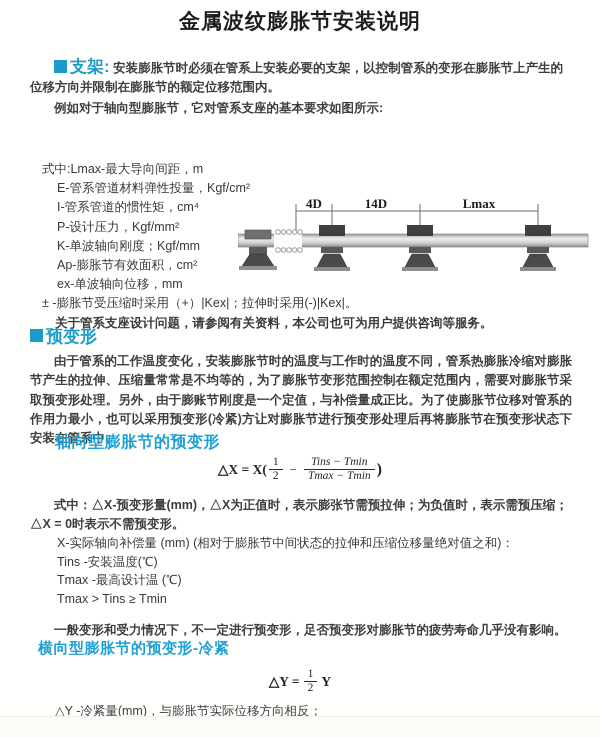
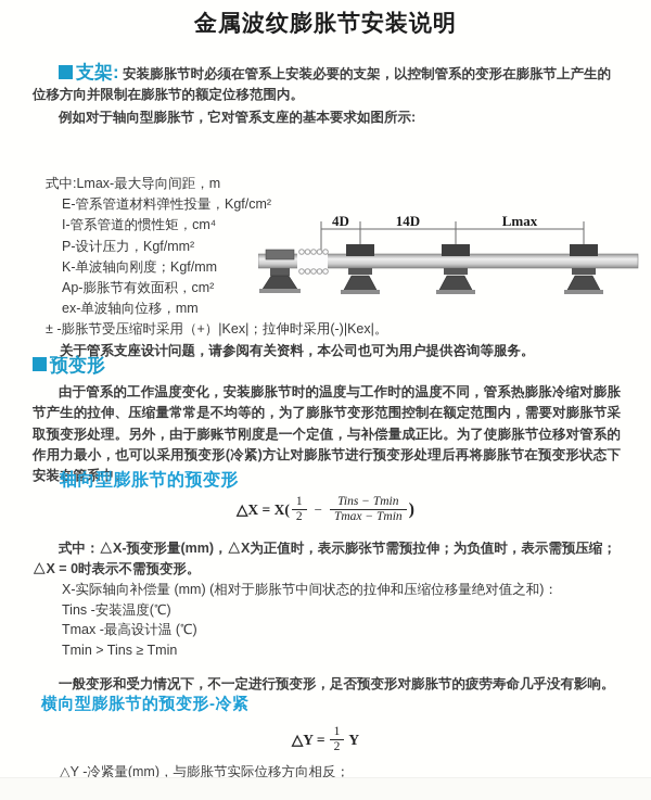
  金属波纹膨胀节安装说明
  支架: 安装膨胀节时必须在管系上安装必要的支架，以控制管系的变形在膨胀节上产生的位移方向并限制在膨胀节的额定位移范围内。
  例如对于轴向型膨胀节，它对管系支座的基本要求如图所示:
  式中:Lmax-最大导向间距，m
  E-管系管道材料弹性投量，Kgf/cm²
  I-管系管道的惯性矩，cm⁴
  P-设计压力，Kgf/mm²
  K-单波轴向刚度；Kgf/mm
  Ap-膨胀节有效面积，cm²
  ex-单波轴向位移，mm
  ± -膨胀节受压缩时采用（+）|Kex|；拉伸时采用(-)|Kex|。
  关于管系支座设计问题，请参阅有关资料，本公司也可为用户提供咨询等服务。
  4D
  14D
  Lmax
  预变形
  由于管系的工作温度变化，安装膨胀节时的温度与工作时的温度不同，管系热膨胀冷缩对膨胀节产生的拉伸、压缩量常常是不均等的，为了膨胀节变形范围控制在额定范围内，需要对膨胀节采取预变形处理。另外，由于膨账节刚度是一个定值，与补偿量成正比。为了使膨胀节位移对管系的作用力最小，也可以采用预变形(冷紧)方让对膨胀节进行预变形处理后再将膨胀节在预变形状态下安装在管系中。
  轴向型膨胀节的预变形
  △X = X(
  1
  2
  −
  Tins − Tmin
  Tmax − Tmin
  )
  式中：△X-预变形量(mm)，△X为正值时，表示膨张节需预拉伸；为负值时，表示需预压缩；△X = 0时表示不需预变形。
  X-实际轴向补偿量 (mm) (相对于膨胀节中间状态的拉伸和压缩位移量绝对值之和)：
  Tins -安装温度(℃)
  Tmax -最高设计温 (℃)
- Tmax > Tins ≥ Tmin
+ Tmin > Tins ≥ Tmin
  一般变形和受力情况下，不一定进行预变形，足否预变形对膨胀节的疲劳寿命几乎没有影响。
  横向型膨胀节的预变形-冷紧
  △Y =
  1
  2
  Y
  △Y -冷紧量(mm)，与膨胀节实际位移方向相反；
